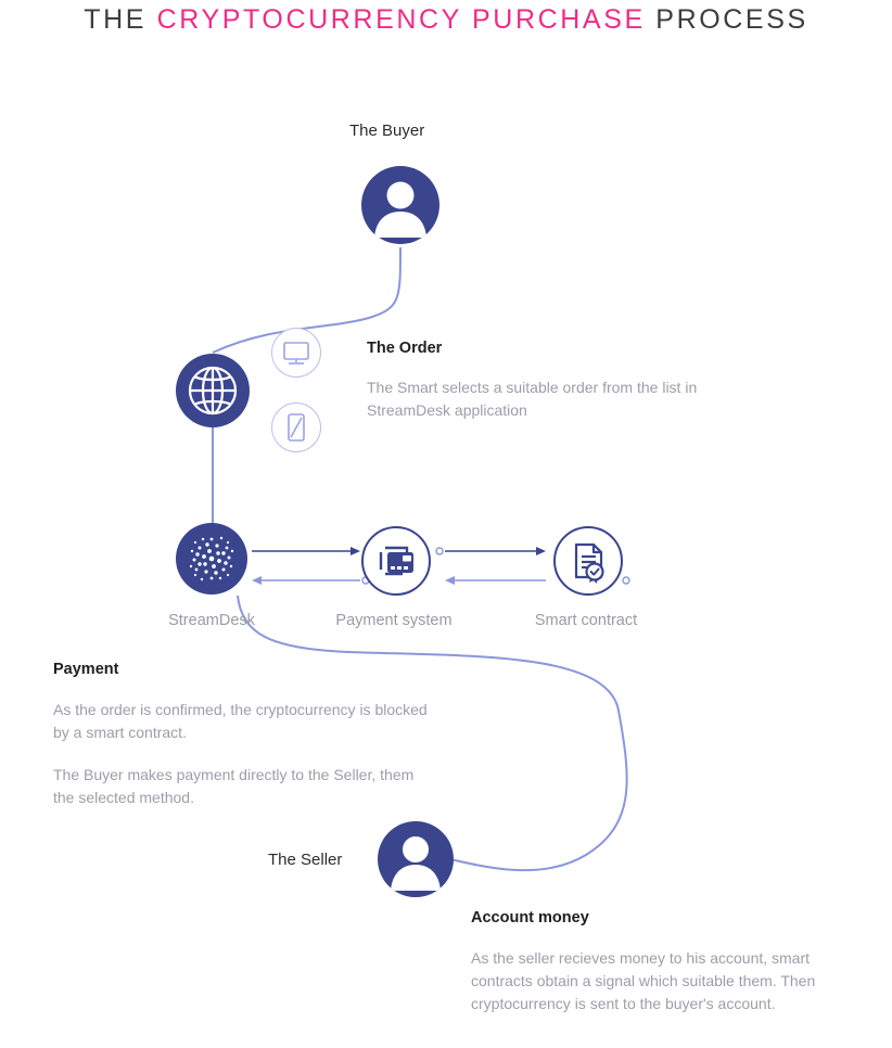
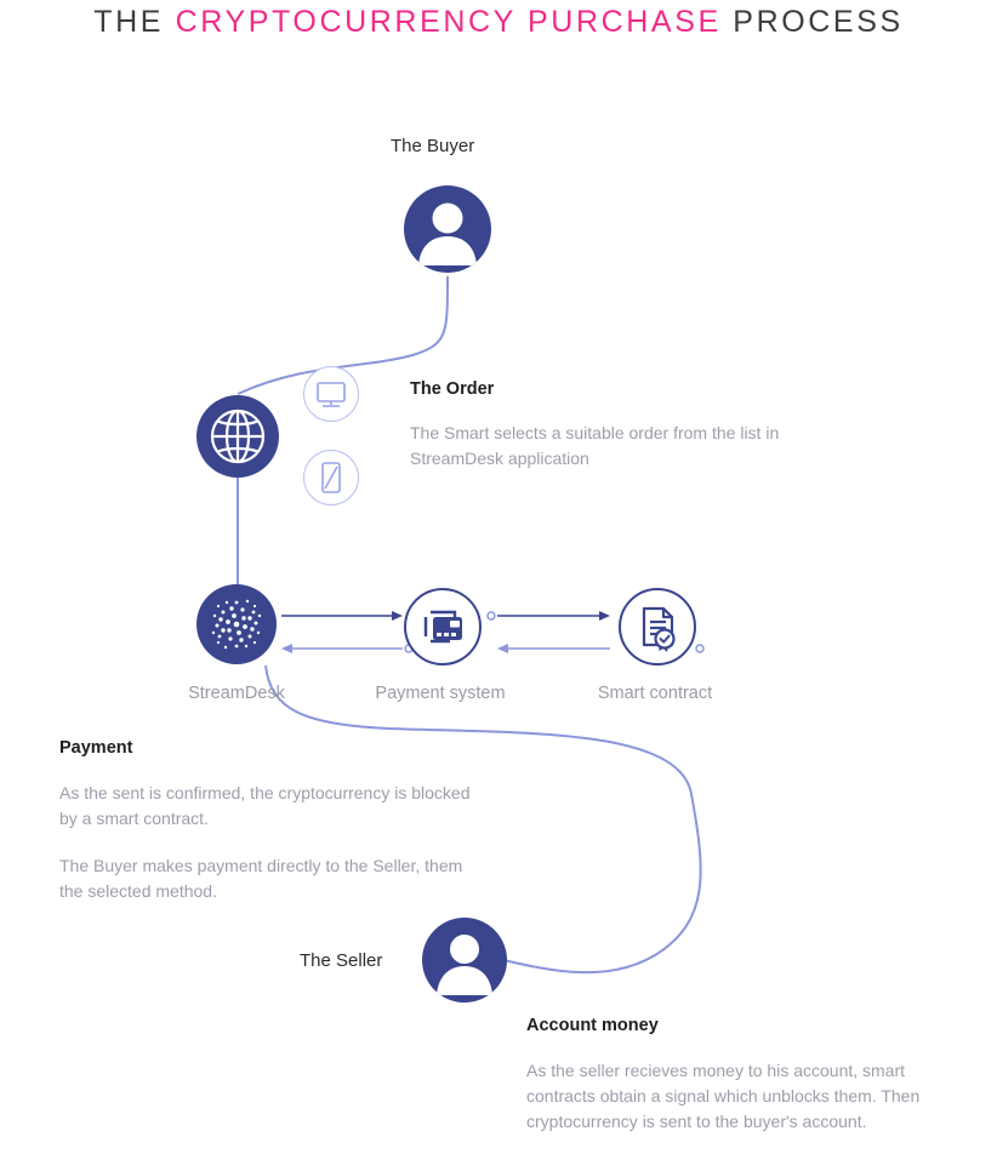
  THE CRYPTOCURRENCY PURCHASE PROCESS
  The Buyer
  The Order
  The Smart selects a suitable order from the list in StreamDesk application
  StreamDesk
  Payment system
  Smart contract
  Payment
- As the order is confirmed, the cryptocurrency is blocked by a smart contract.
+ As the sent is confirmed, the cryptocurrency is blocked by a smart contract.
  The Buyer makes payment directly to the Seller, them the selected method.
  The Seller
  Account money
- As the seller recieves money to his account, smart contracts obtain a signal which suitable them. Then cryptocurrency is sent to the buyer's account.
+ As the seller recieves money to his account, smart contracts obtain a signal which unblocks them. Then cryptocurrency is sent to the buyer's account.
